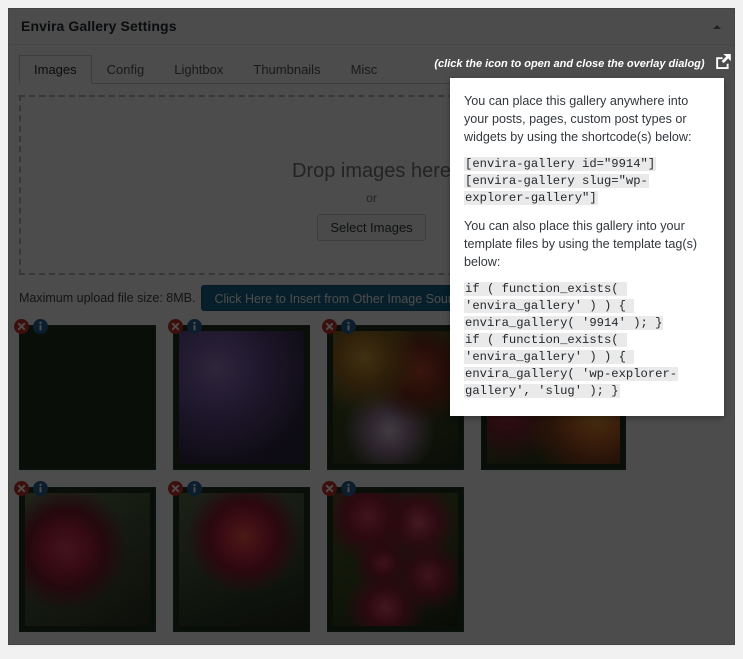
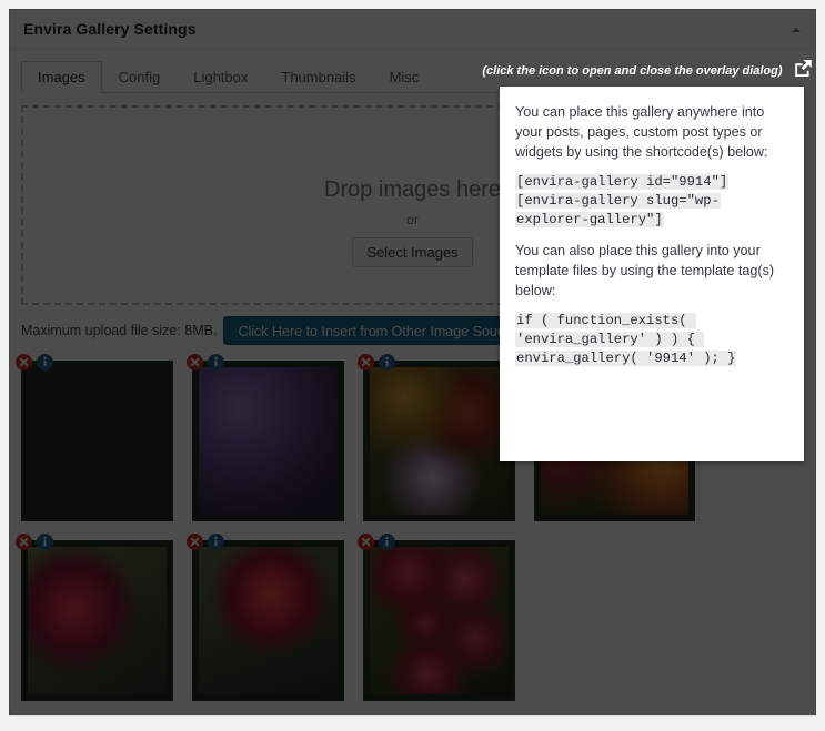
  Envira Gallery Settings
  Images Config Lightbox Thumbnails Misc
  Drop images here
  or
  Select Images
  Maximum upload file size: 8MB. Click Here to Insert from Other Image Sou
  (click the icon to open and close the overlay dialog)
  You can place this gallery anywhere into your posts, pages, custom post types or widgets by using the shortcode(s) below:
  [envira-gallery id="9914"]
  [envira-gallery slug="wp-explorer-gallery"]
  You can also place this gallery into your template files by using the template tag(s) below:
  if ( function_exists( 'envira_gallery' ) ) { envira_gallery( '9914' ); }
- if ( function_exists( 'envira_gallery' ) ) { envira_gallery( 'wp-explorer-gallery', 'slug' ); }
